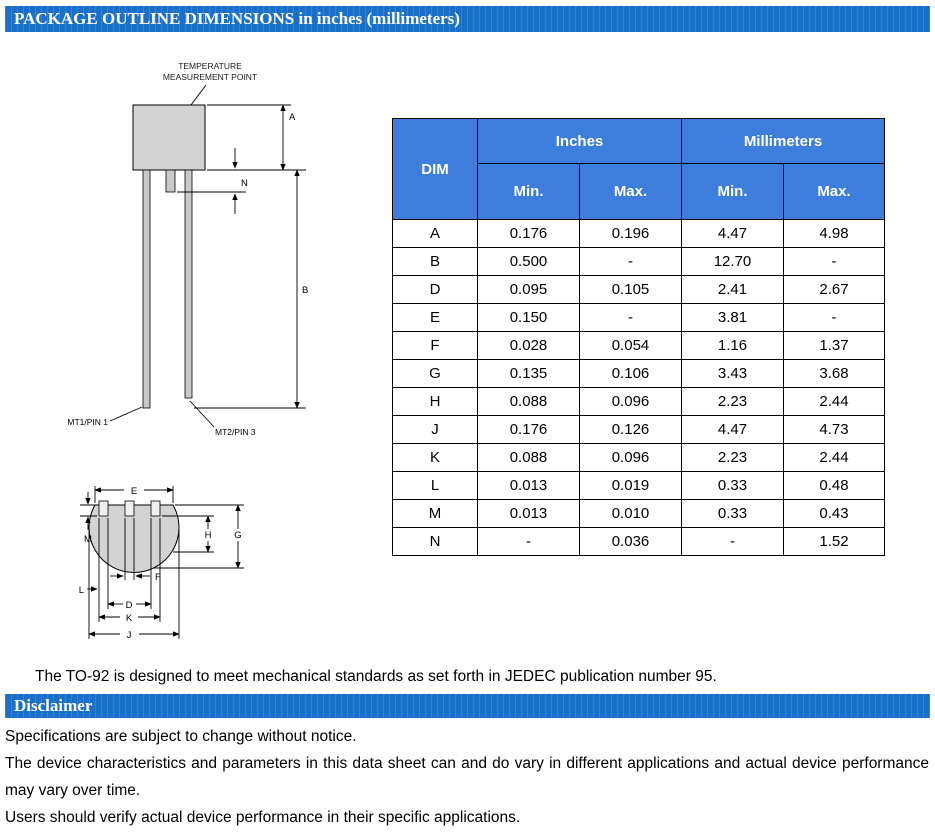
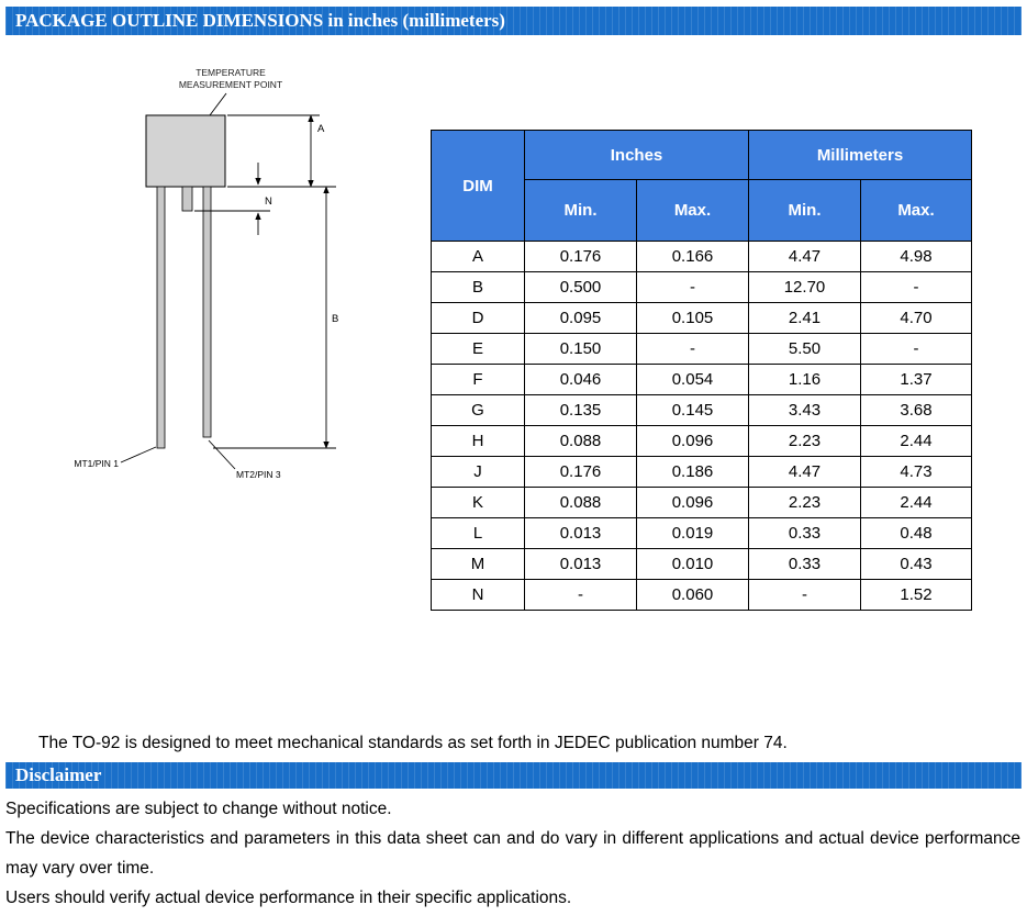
  PACKAGE OUTLINE DIMENSIONS in inches (millimeters)
  TEMPERATURE
  MEASUREMENT POINT
  A
  B
  N
  MT1/PIN 1
  MT2/PIN 3
- E
- M
- H
- G
- F
- L
- D
- K
- J
  DIM	Inches	Millimeters
  Min.	Max.	Min.	Max.
- A	0.176	0.196	4.47	4.98
+ A	0.176	0.166	4.47	4.98
  B	0.500	-	12.70	-
- D	0.095	0.105	2.41	2.67
+ D	0.095	0.105	2.41	4.70
- E	0.150	-	3.81	-
+ E	0.150	-	5.50	-
- F	0.028	0.054	1.16	1.37
+ F	0.046	0.054	1.16	1.37
- G	0.135	0.106	3.43	3.68
+ G	0.135	0.145	3.43	3.68
  H	0.088	0.096	2.23	2.44
- J	0.176	0.126	4.47	4.73
+ J	0.176	0.186	4.47	4.73
  K	0.088	0.096	2.23	2.44
  L	0.013	0.019	0.33	0.48
  M	0.013	0.010	0.33	0.43
- N	-	0.036	-	1.52
+ N	-	0.060	-	1.52
- The TO-92 is designed to meet mechanical standards as set forth in JEDEC publication number 95.
+ The TO-92 is designed to meet mechanical standards as set forth in JEDEC publication number 74.
  Disclaimer
  Specifications are subject to change without notice.
  The device characteristics and parameters in this data sheet can and do vary in different applications and actual device performance may vary over time.
  Users should verify actual device performance in their specific applications.
